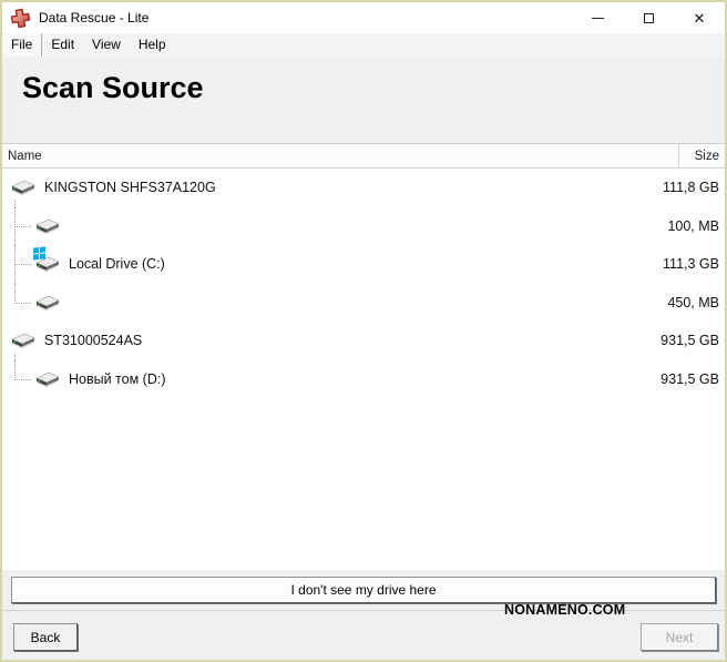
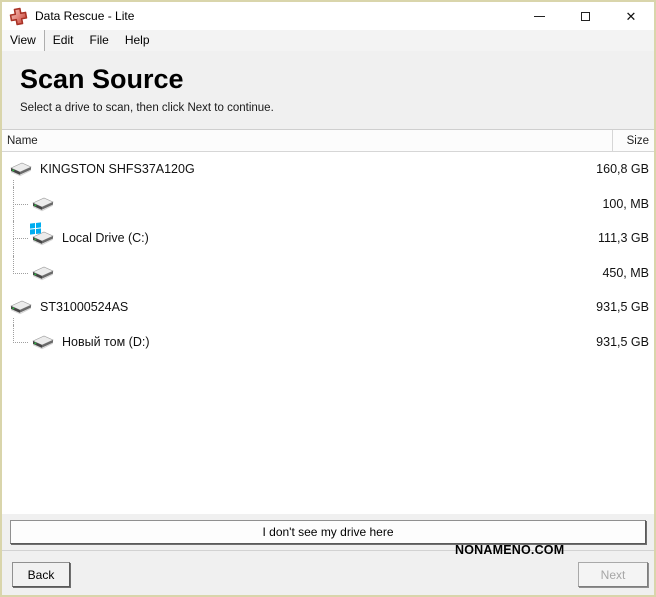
  Data Rescue - Lite
  ✕
- File
+ View
  Edit
- View
+ File
  Help
  Scan Source
+ Select a drive to scan, then click Next to continue.
  Name
  Size
  KINGSTON SHFS37A120G
- 111,8 GB
+ 160,8 GB
  100, MB
  Local Drive (C:)
  111,3 GB
  450, MB
  ST31000524AS
  931,5 GB
  Новый том (D:)
  931,5 GB
  I don't see my drive here
  NONAMENO.COM
  Back
  Next
